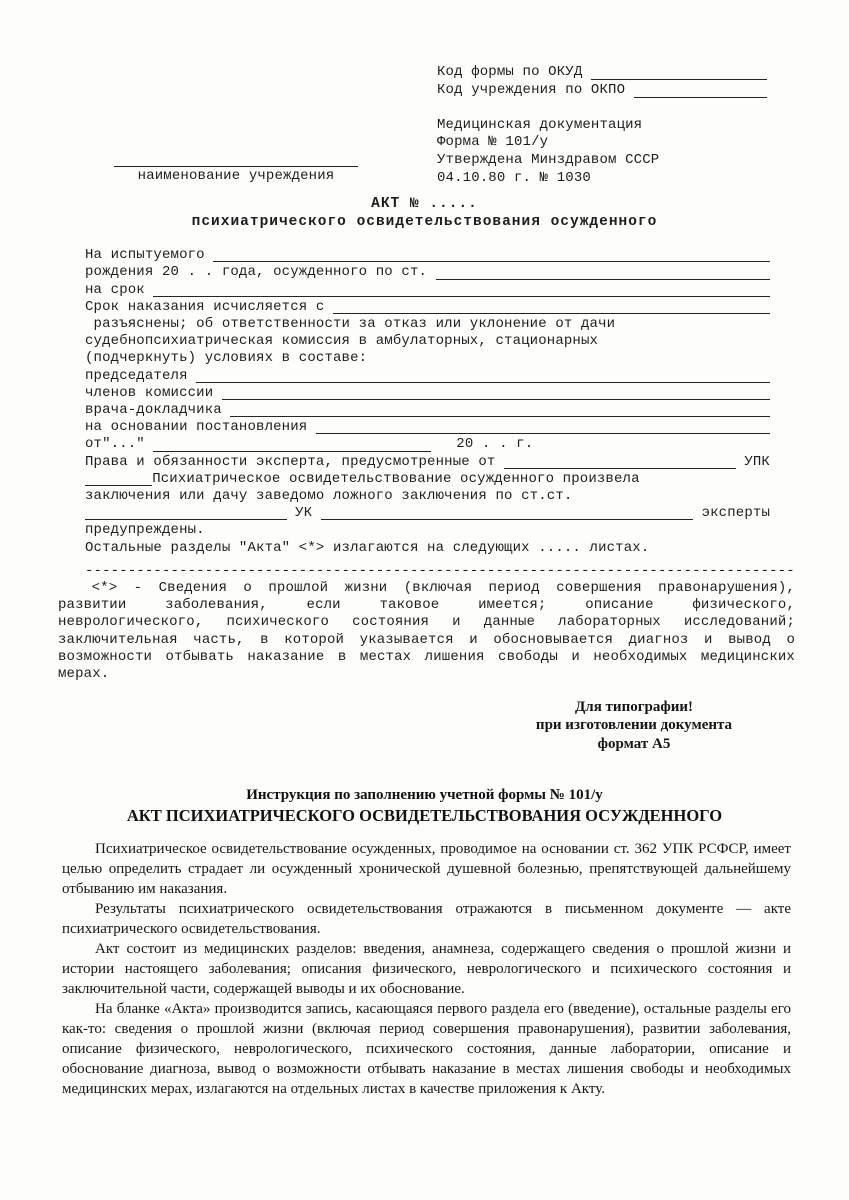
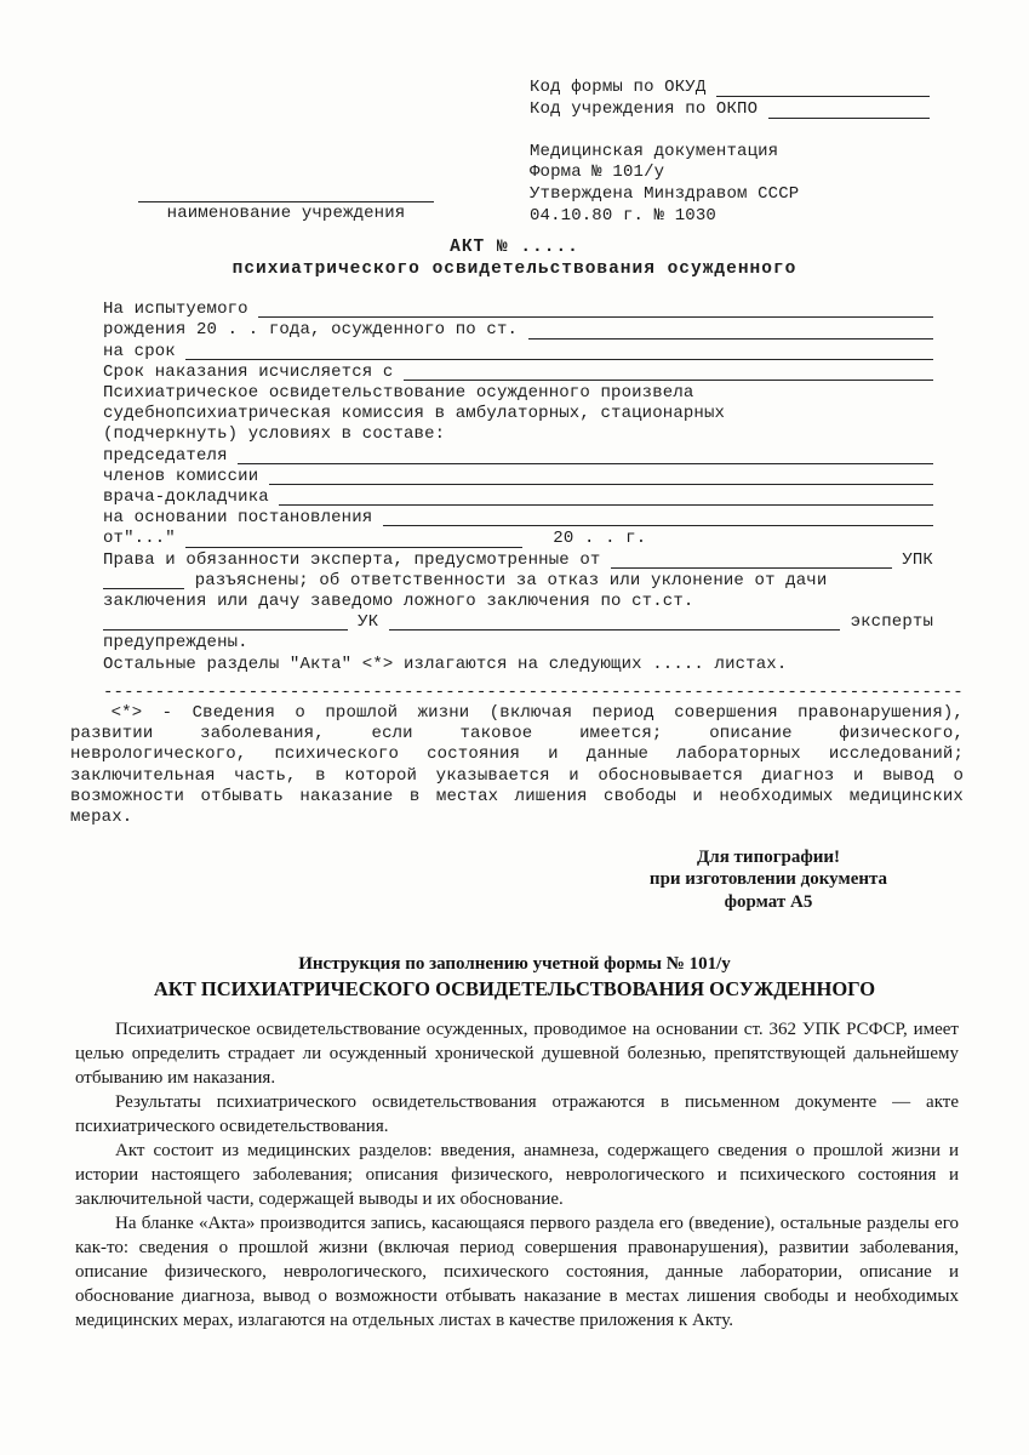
  наименование учреждения
  Код формы по ОКУД
  Код учреждения по ОКПО
  Медицинская документация
  Форма № 101/у
  Утверждена Минздравом СССР
  04.10.80 г. № 1030
  АКТ № .....
  психиатрического освидетельствования осужденного
  На испытуемого
  рождения 20 . . года, осужденного по ст.
  на срок
  Срок наказания исчисляется с
- разъяснены; об ответственности за отказ или уклонение от дачи
+ Психиатрическое освидетельствование осужденного произвела
  судебнопсихиатрическая комиссия в амбулаторных, стационарных
  (подчеркнуть) условиях в составе:
  председателя
  членов комиссии
  врача-докладчика
  на основании постановления
  от"..."
  20 . . г.
  Права и обязанности эксперта, предусмотренные от
  УПК
- Психиатрическое освидетельствование осужденного произвела
+ разъяснены; об ответственности за отказ или уклонение от дачи
  заключения или дачу заведомо ложного заключения по ст.ст.
  УК
  эксперты
  предупреждены.
  Остальные разделы "Акта" <*> излагаются на следующих ..... листах.
  -----------------------------------------------------------------------------------
  <*> - Сведения о прошлой жизни (включая период совершения правонарушения),
  развитии заболевания, если таковое имеется; описание физического,
  неврологического, психического состояния и данные лабораторных исследований;
  заключительная часть, в которой указывается и обосновывается диагноз и вывод о
  возможности отбывать наказание в местах лишения свободы и необходимых медицинских
  мерах.
  Для типографии!
  при изготовлении документа
  формат А5
  Инструкция по заполнению учетной формы № 101/у
  АКТ ПСИХИАТРИЧЕСКОГО ОСВИДЕТЕЛЬСТВОВАНИЯ ОСУЖДЕННОГО
  Психиатрическое освидетельствование осужденных, проводимое на основании ст. 362 УПК РСФСР, имеет целью определить страдает ли осужденный хронической душевной болезнью, препятствующей дальнейшему отбыванию им наказания.
  Результаты психиатрического освидетельствования отражаются в письменном документе — акте психиатрического освидетельствования.
  Акт состоит из медицинских разделов: введения, анамнеза, содержащего сведения о прошлой жизни и истории настоящего заболевания; описания физического, неврологического и психического состояния и заключительной части, содержащей выводы и их обоснование.
  На бланке «Акта» производится запись, касающаяся первого раздела его (введение), остальные разделы его как-то: сведения о прошлой жизни (включая период совершения правонарушения), развитии заболевания, описание физического, неврологического, психического состояния, данные лаборатории, описание и обоснование диагноза, вывод о возможности отбывать наказание в местах лишения свободы и необходимых медицинских мерах, излагаются на отдельных листах в качестве приложения к Акту.
